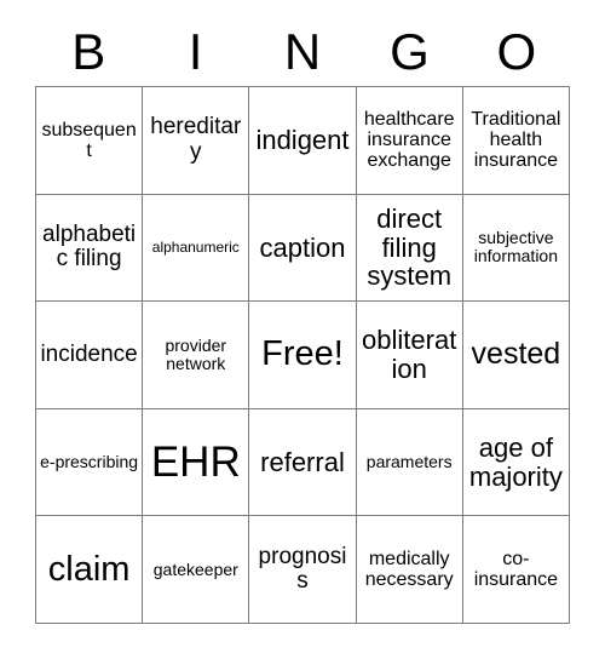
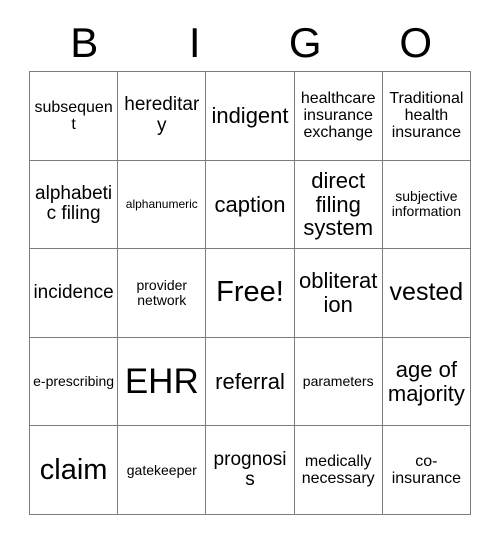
  B
  I
- N
  G
  O
  subsequent
  hereditary
  indigent
  healthcare insurance exchange
  Traditional health insurance
  alphabetic filing
  alphanumeric
  caption
  direct filing system
  subjective information
  incidence
  provider network
  Free!
  obliteration
  vested
  e-prescribing
  EHR
  referral
  parameters
  age of majority
  claim
  gatekeeper
  prognosis
  medically necessary
  co-insurance
